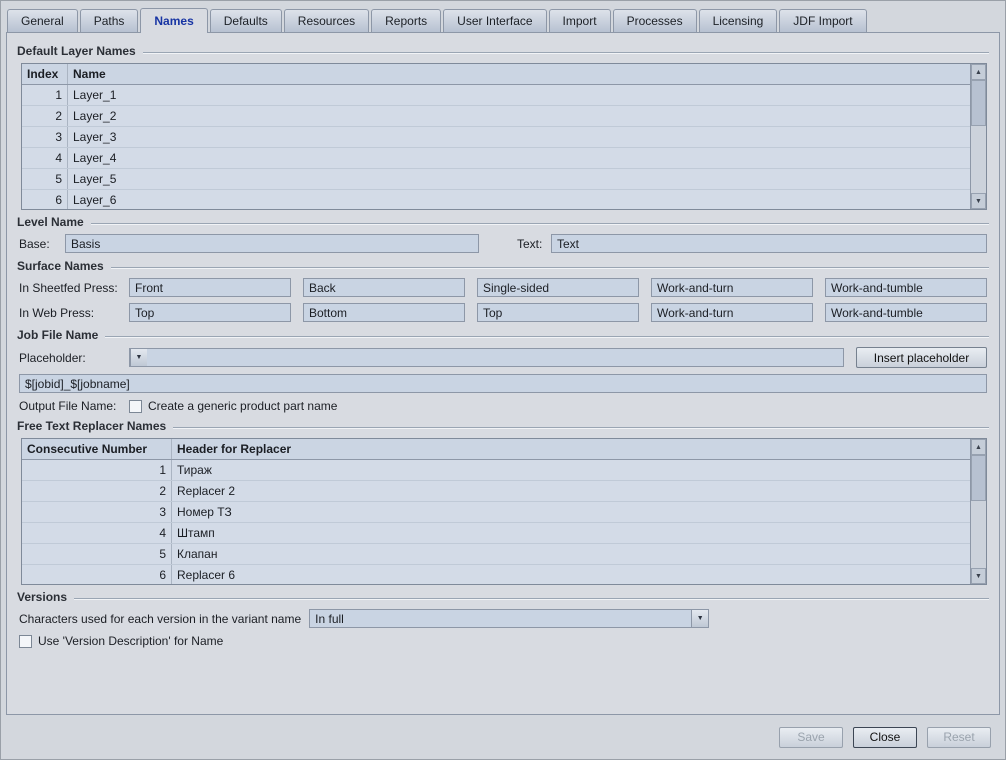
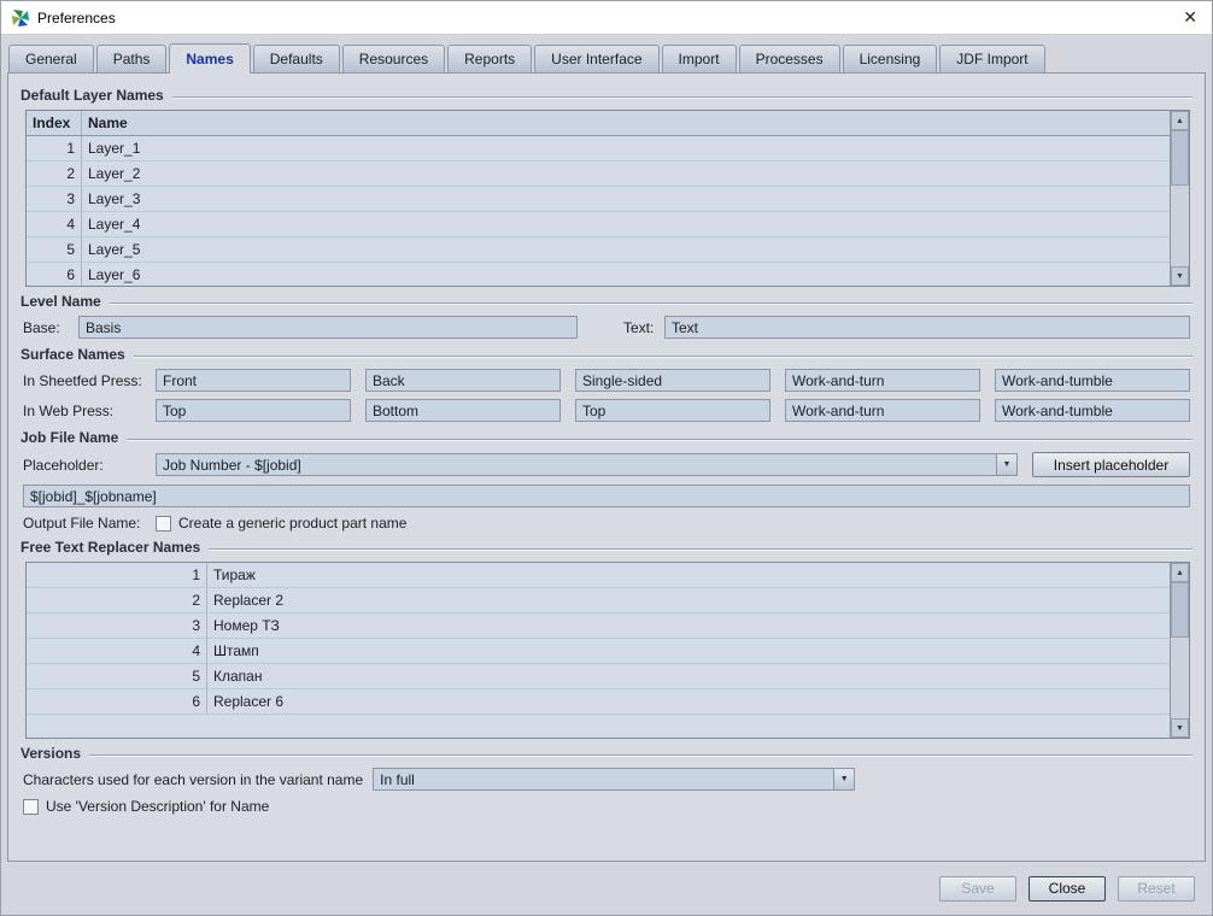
+ Preferences
+ ✕
  General
  Paths
  Names
  Defaults
  Resources
  Reports
  User Interface
  Import
  Processes
  Licensing
  JDF Import
  Default Layer Names
  Index
  Name
  1
  Layer_1
  2
  Layer_2
  3
  Layer_3
  4
  Layer_4
  5
  Layer_5
  6
  Layer_6
  Level Name
  Base:
  Basis
  Text:
  Text
  Surface Names
  In Sheetfed Press:
  Front
  Back
  Single-sided
  Work-and-turn
  Work-and-tumble
  In Web Press:
  Top
  Bottom
  Top
  Work-and-turn
  Work-and-tumble
  Job File Name
  Placeholder:
+ Job Number - $[jobid]
  Insert placeholder
  $[jobid]_$[jobname]
  Output File Name:
  Create a generic product part name
  Free Text Replacer Names
- Consecutive Number
- Header for Replacer
  1
  Тираж
  2
  Replacer 2
  3
  Номер ТЗ
  4
  Штамп
  5
  Клапан
  6
  Replacer 6
  Versions
  Characters used for each version in the variant name
  In full
  Use 'Version Description' for Name
  Save
  Close
  Reset
